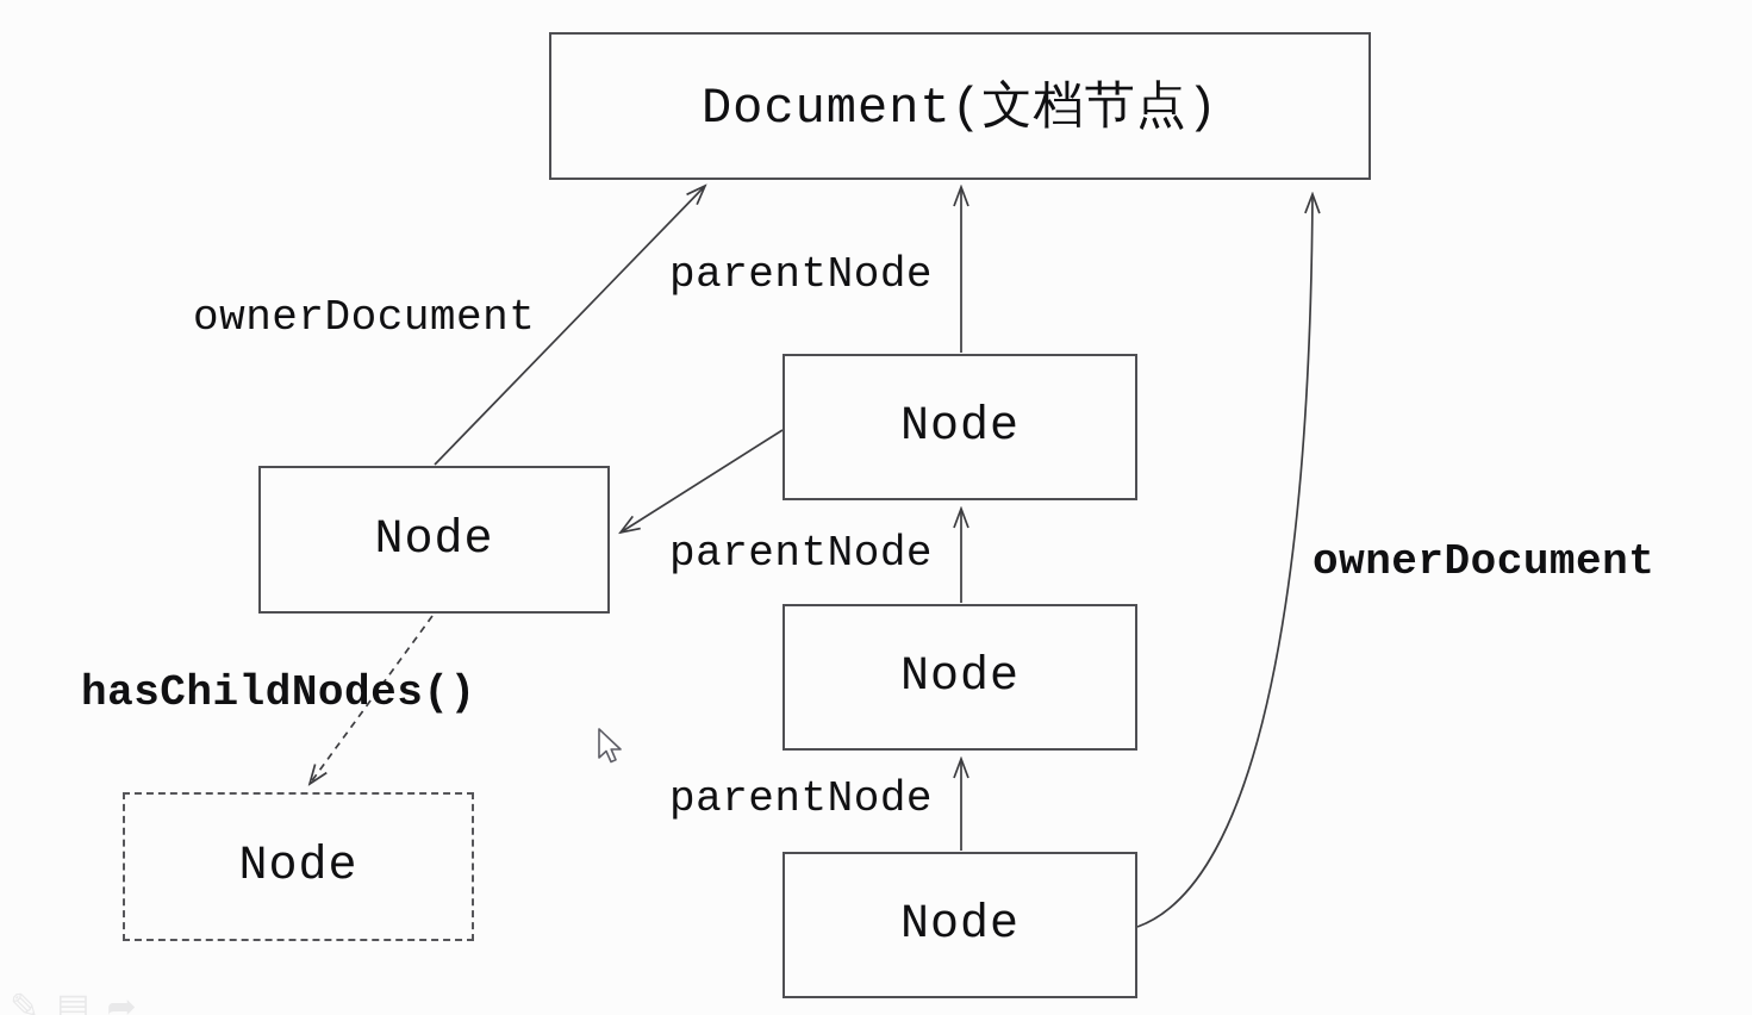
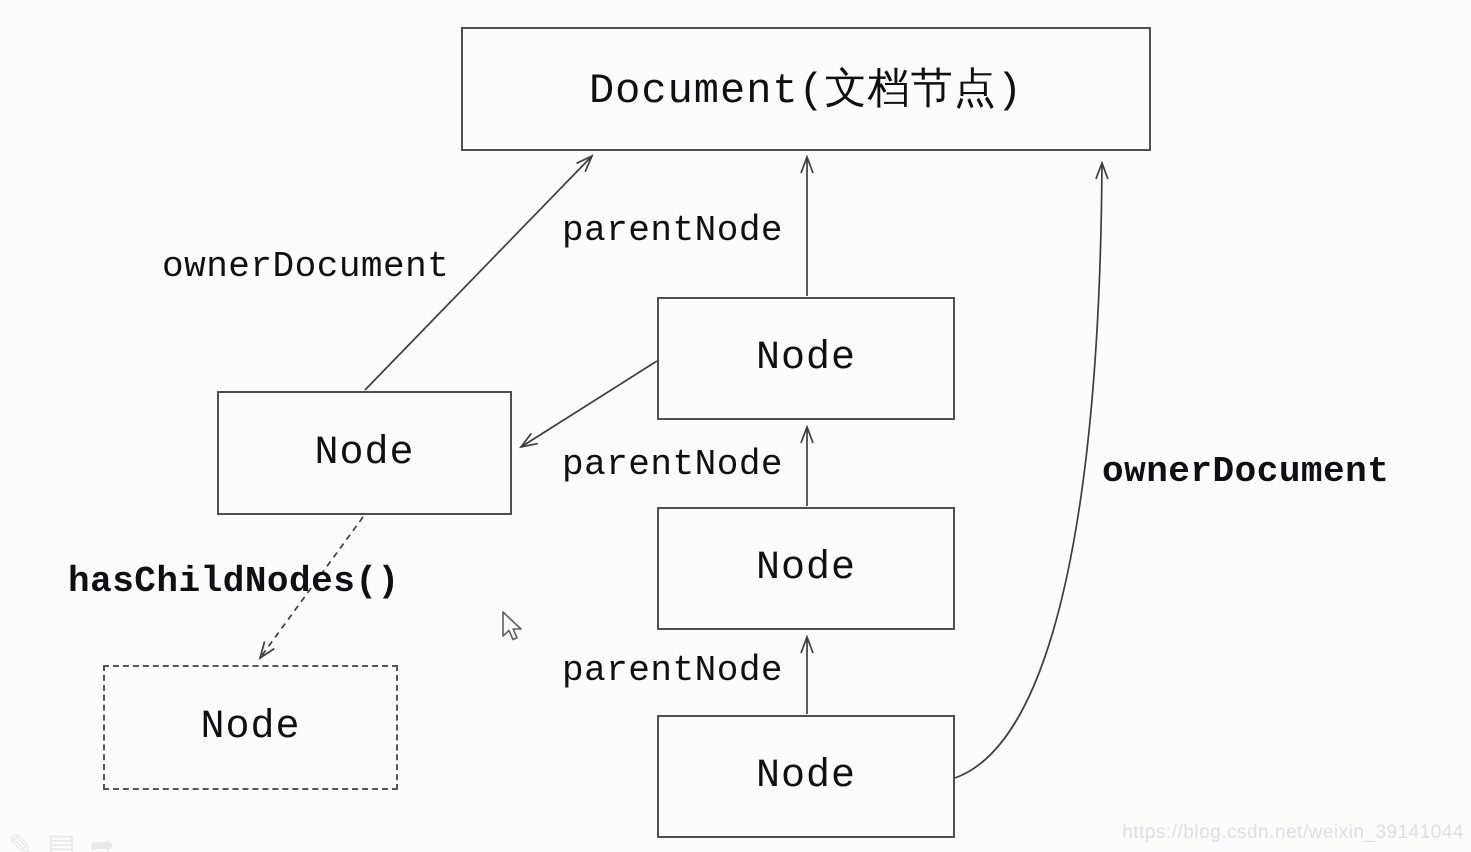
  Document(文档节点)
  Node
  Node
  Node
  Node
  Node
  ownerDocument
  parentNode
  parentNode
  parentNode
  hasChildNodes()
  ownerDocument
+ https://blog.csdn.net/weixin_39141044
